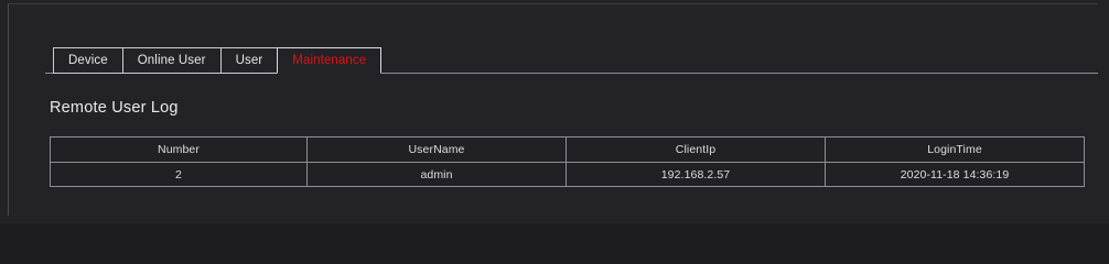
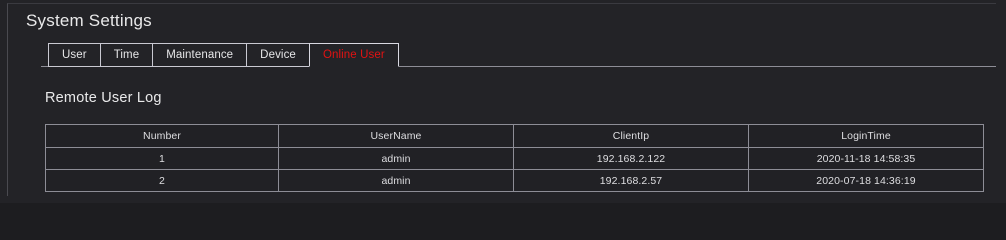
+ System Settings
- Device
+ User
+ Time
- Online User
+ Maintenance
- User
+ Device
- Maintenance
+ Online User
  Remote User Log
  Number	UserName	ClientIp	LoginTime
+ 1	admin	192.168.2.122	2020-11-18 14:58:35
- 2	admin	192.168.2.57	2020-11-18 14:36:19
+ 2	admin	192.168.2.57	2020-07-18 14:36:19
